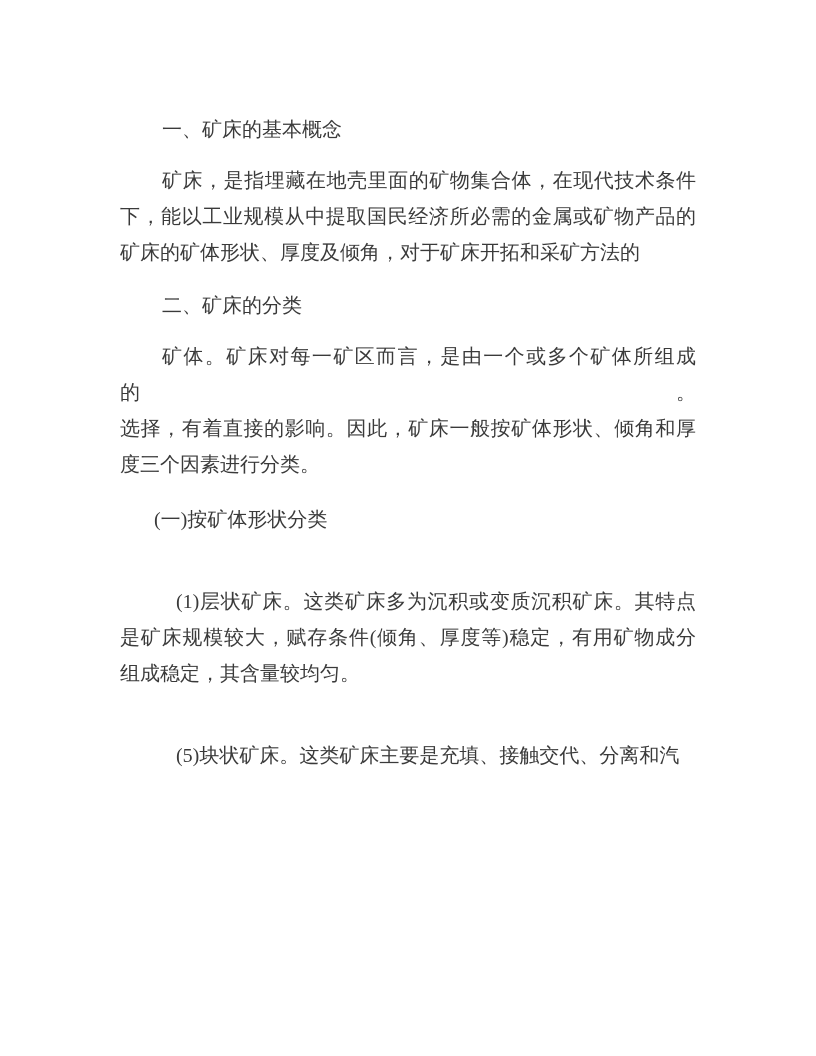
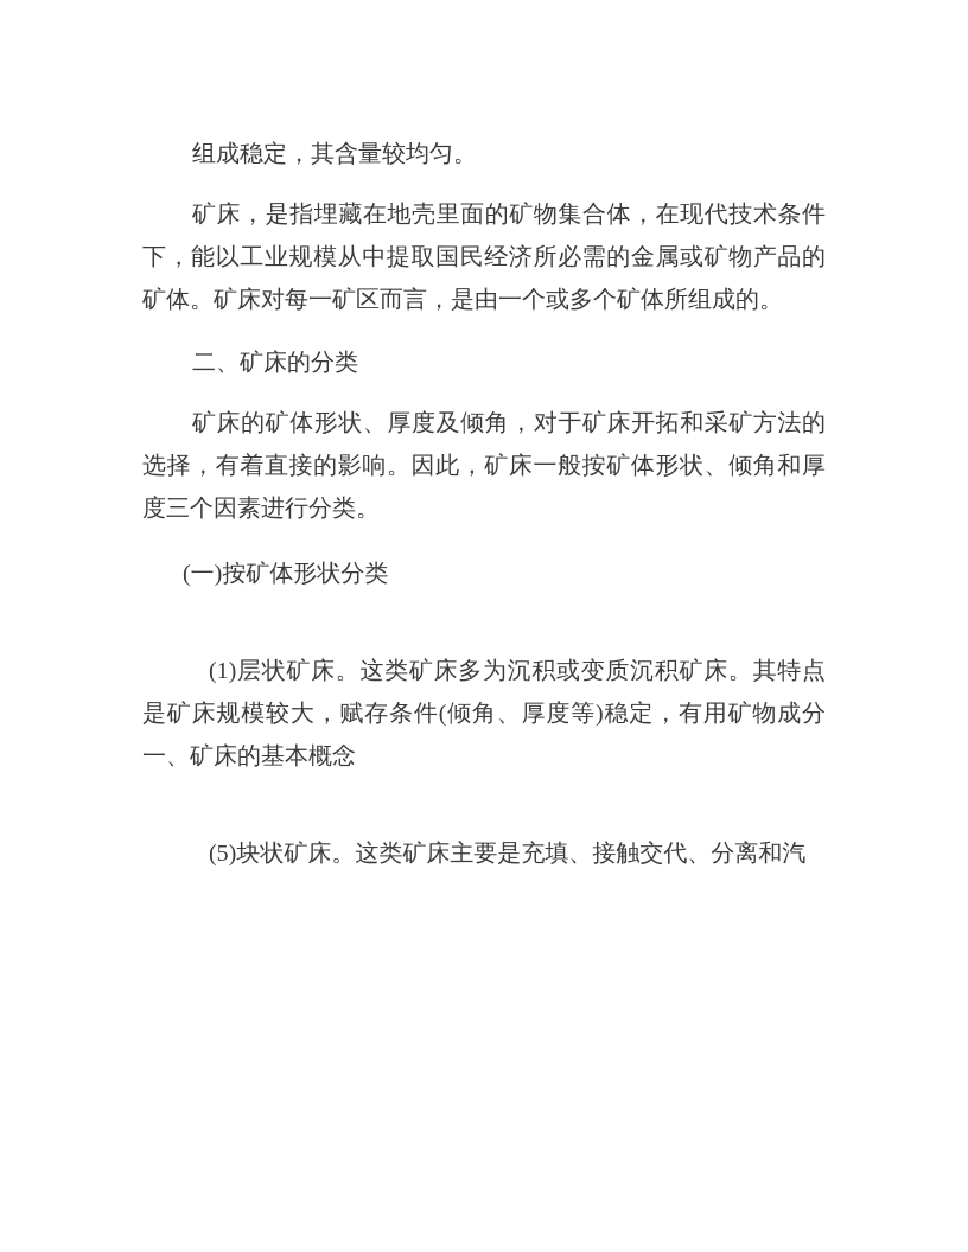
- 一、矿床的基本概念
+ 组成稳定，其含量较均匀。
  矿床，是指埋藏在地壳里面的矿物集合体，在现代技术条件
  下，能以工业规模从中提取国民经济所必需的金属或矿物产品的
- 矿床的矿体形状、厚度及倾角，对于矿床开拓和采矿方法的
+ 矿体。矿床对每一矿区而言，是由一个或多个矿体所组成的。
  二、矿床的分类
- 矿体。矿床对每一矿区而言，是由一个或多个矿体所组成的。
+ 矿床的矿体形状、厚度及倾角，对于矿床开拓和采矿方法的
  选择，有着直接的影响。因此，矿床一般按矿体形状、倾角和厚
  度三个因素进行分类。
  (一)按矿体形状分类
  (1)层状矿床。这类矿床多为沉积或变质沉积矿床。其特点
  是矿床规模较大，赋存条件(倾角、厚度等)稳定，有用矿物成分
- 组成稳定，其含量较均匀。
+ 一、矿床的基本概念
  (5)块状矿床。这类矿床主要是充填、接触交代、分离和汽
